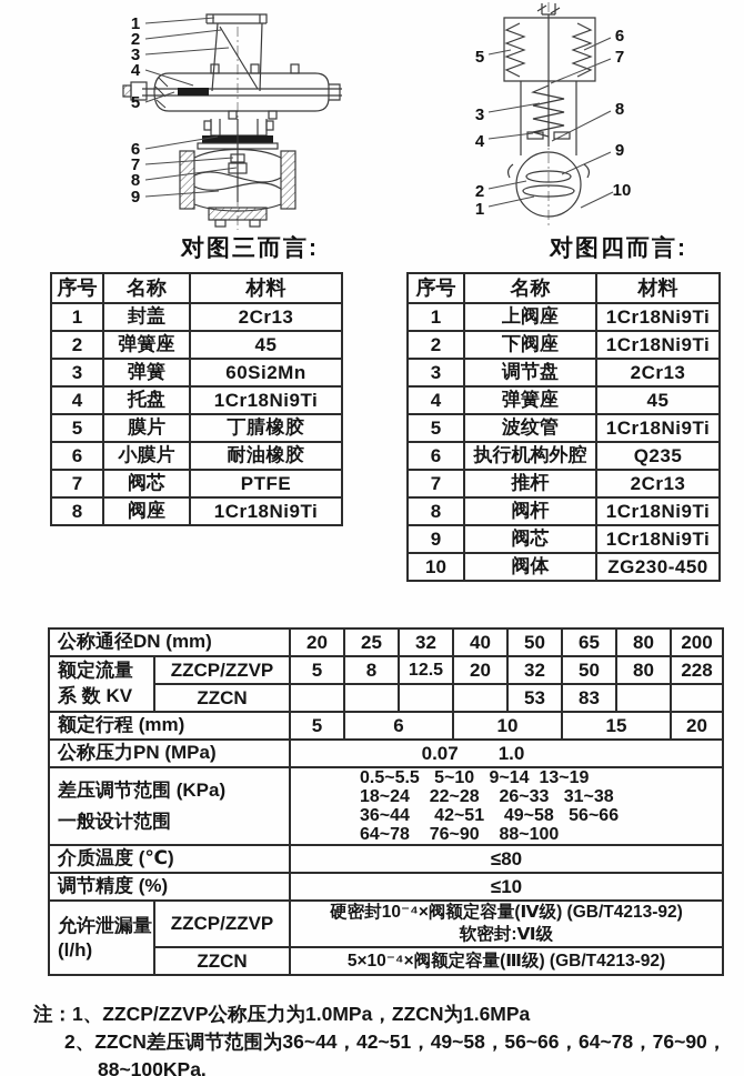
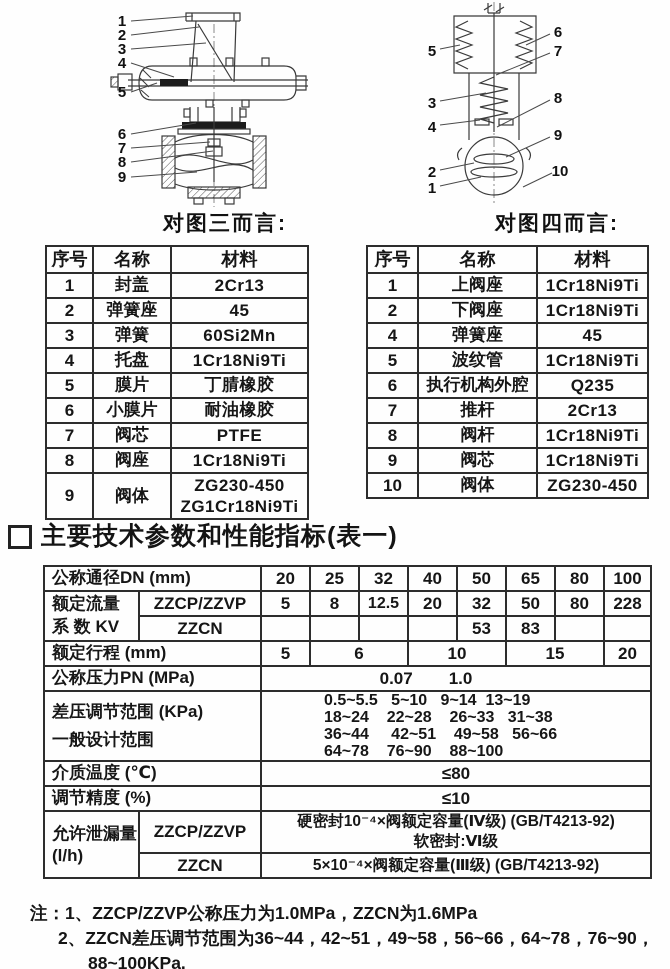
  1
  2
  3
  4
  5
  6
  7
  8
  9
  对图三而言:
  5
  6
  7
  3
  4
  8
  9
  2
  1
  10
  对图四而言:
  序号	名称	材料
  1	封盖	2Cr13
  2	弹簧座	45
  3	弹簧	60Si2Mn
  4	托盘	1Cr18Ni9Ti
  5	膜片	丁腈橡胶
  6	小膜片	耐油橡胶
  7	阀芯	PTFE
  8	阀座	1Cr18Ni9Ti
+ 9	阀体	ZG230-450 ZG1Cr18Ni9Ti
  序号	名称	材料
  1	上阀座	1Cr18Ni9Ti
  2	下阀座	1Cr18Ni9Ti
- 3	调节盘	2Cr13
  4	弹簧座	45
  5	波纹管	1Cr18Ni9Ti
  6	执行机构外腔	Q235
  7	推杆	2Cr13
  8	阀杆	1Cr18Ni9Ti
  9	阀芯	1Cr18Ni9Ti
  10	阀体	ZG230-450
+ 主要技术参数和性能指标(表一)
- 公称通径DN (mm)	20	25	32	40	50	65	80	200
+ 公称通径DN (mm)	20	25	32	40	50	65	80	100
  额定流量 系 数 KV	ZZCP/ZZVP	5	8	12.5	20	32	50	80	228
  ZZCN					53	83
  额定行程 (mm)	5	6	10	15	20
  公称压力PN (MPa)	0.07 1.0
  差压调节范围 (KPa) 一般设计范围	0.5~5.5 5~10 9~14 13~19 18~24 22~28 26~33 31~38 36~44 42~51 49~58 56~66 64~78 76~90 88~100
  介质温度 (℃)	≤80
  调节精度 (%)	≤10
  允许泄漏量 (l/h)	ZZCP/ZZVP	硬密封10⁻⁴×阀额定容量(Ⅳ级) (GB/T4213-92) 软密封:Ⅵ级
  ZZCN	5×10⁻⁴×阀额定容量(Ⅲ级) (GB/T4213-92)
  注：1、ZZCP/ZZVP公称压力为1.0MPa，ZZCN为1.6MPa
  2、ZZCN差压调节范围为36~44，42~51，49~58，56~66，64~78，76~90，
  88~100KPa.
